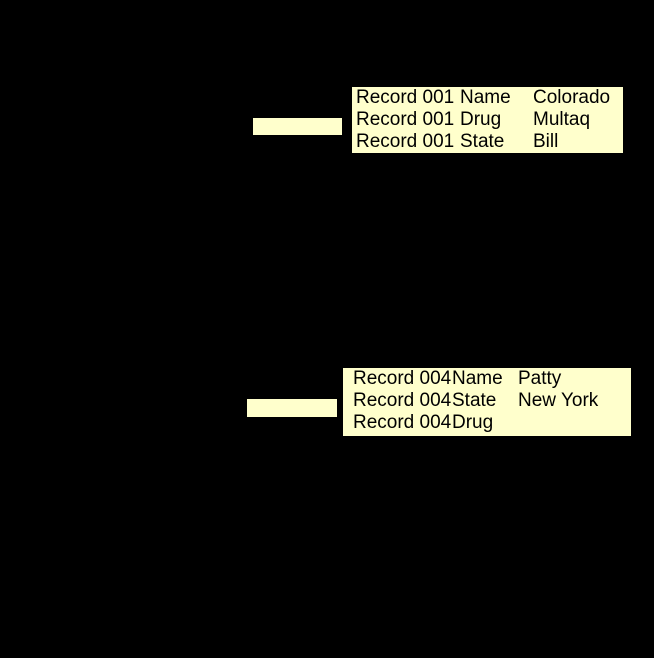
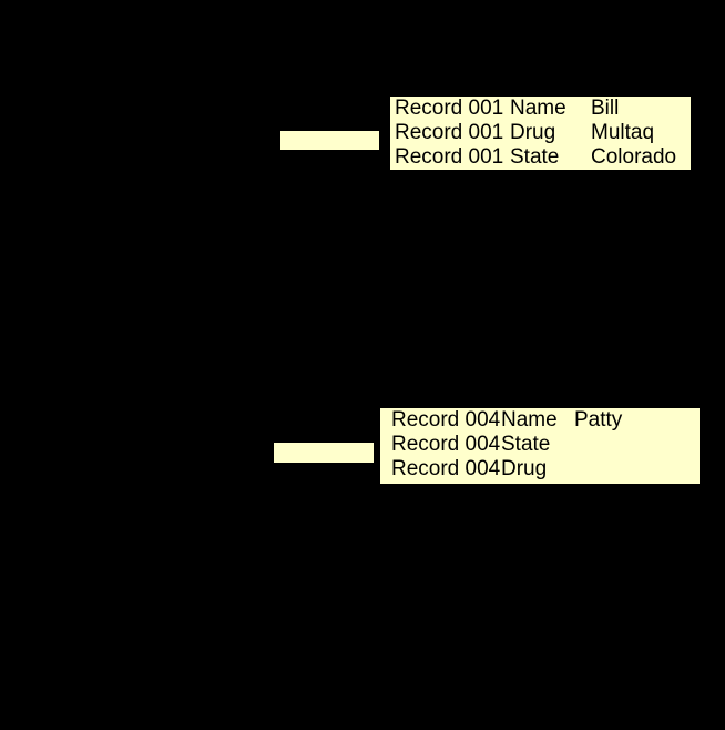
  Record 001
  Name
- Colorado
+ Bill
  Record 001
  Drug
  Multaq
  Record 001
  State
- Bill
+ Colorado
  Record 004
  Name
  Patty
  Record 004
  State
- New York
  Record 004
  Drug
